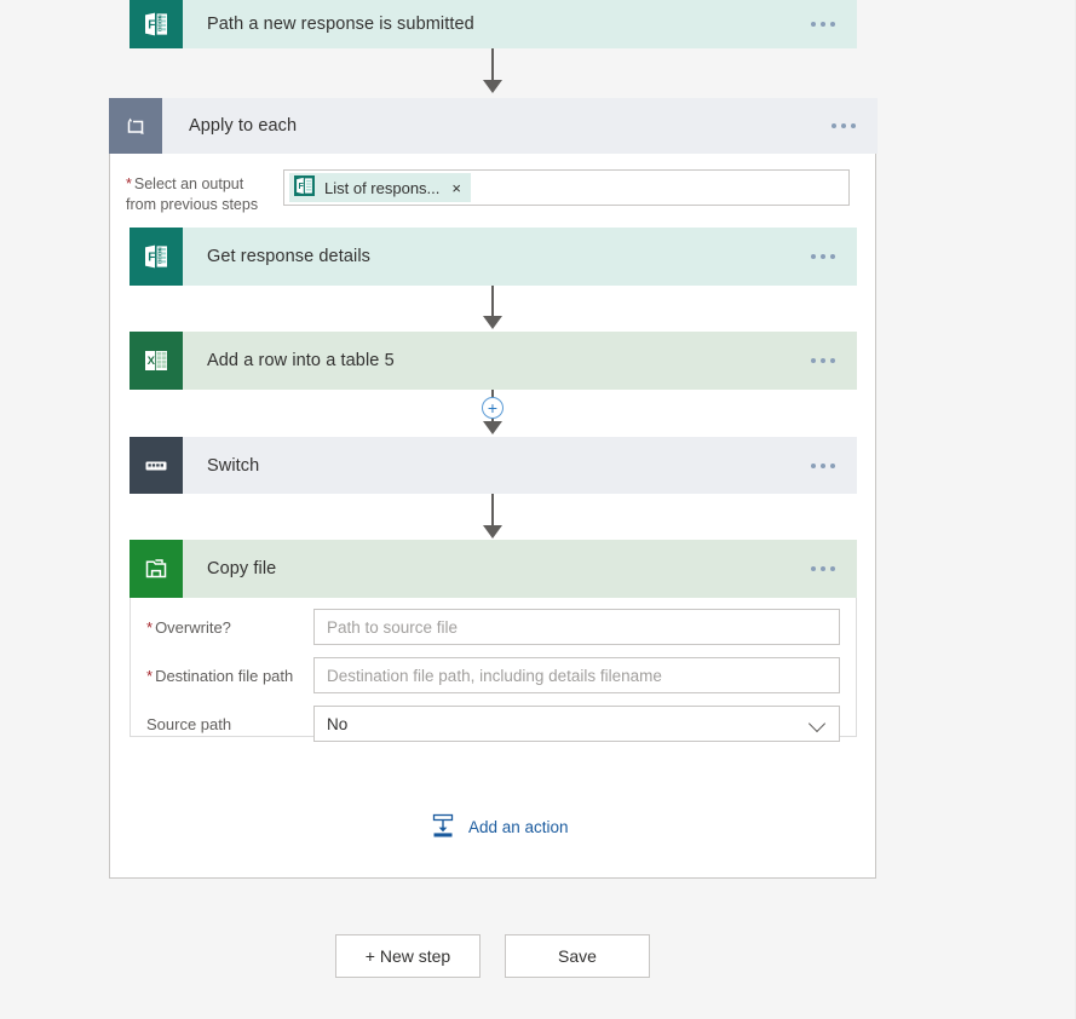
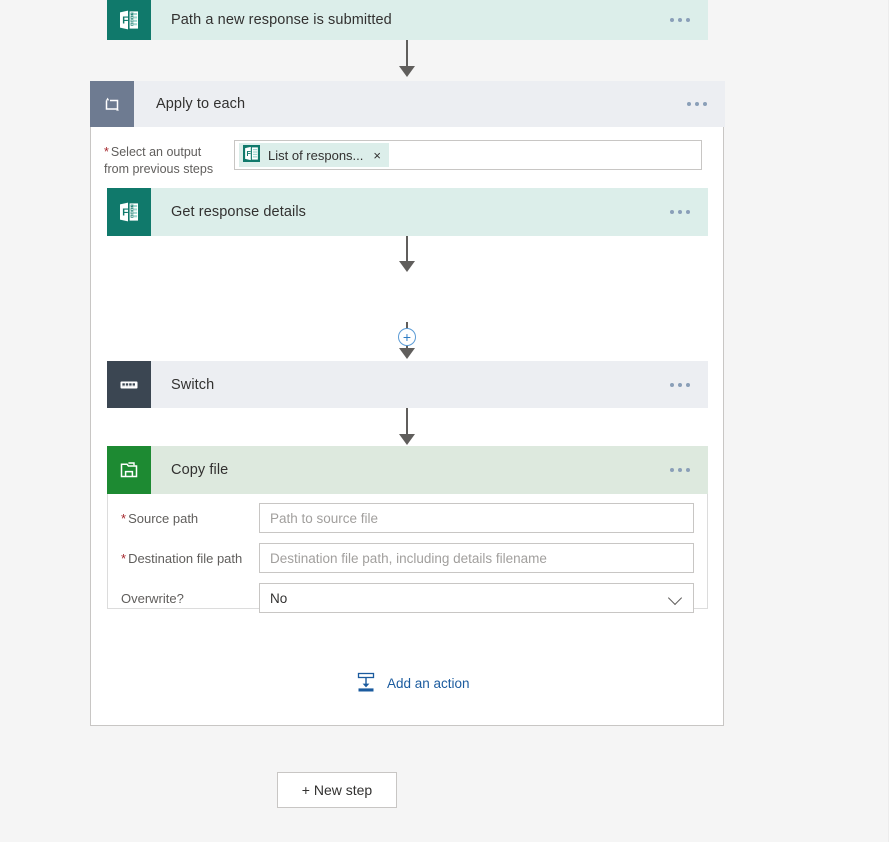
  F
  Path a new response is submitted
  Apply to each
  * Select an output
  from previous steps
  F
  List of respons...
  ×
  F
  Get response details
- X
- Add a row into a table 5
  +
  Switch
  Copy file
- * Overwrite?
+ * Source path
  Path to source file
  * Destination file path
  Destination file path, including details filename
- Source path
+ Overwrite?
  No
  Add an action
  + New step
- Save
